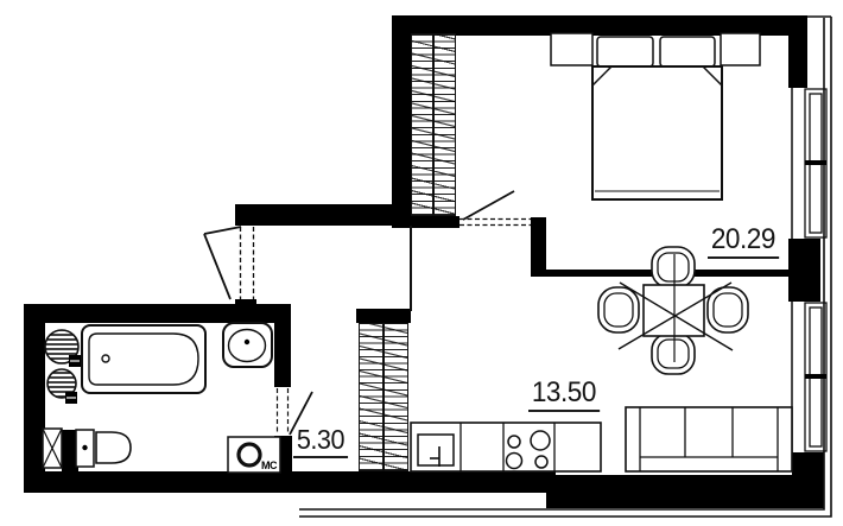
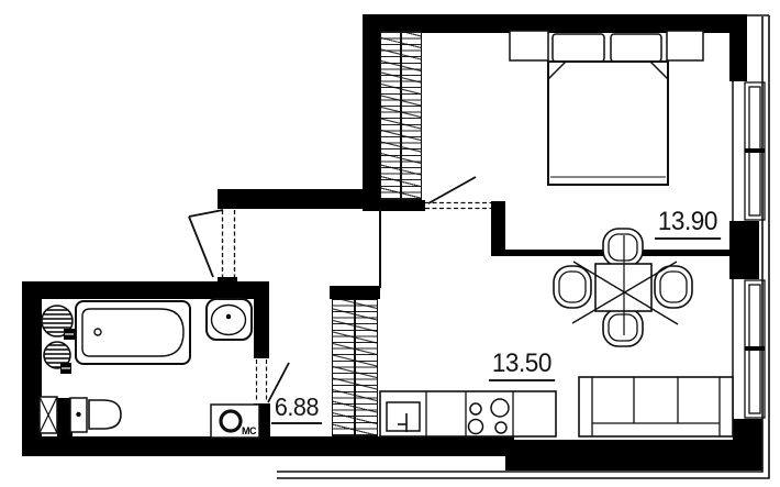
- 20.29
+ 13.90
  13.50
- 5.30
+ 6.88
  МС
